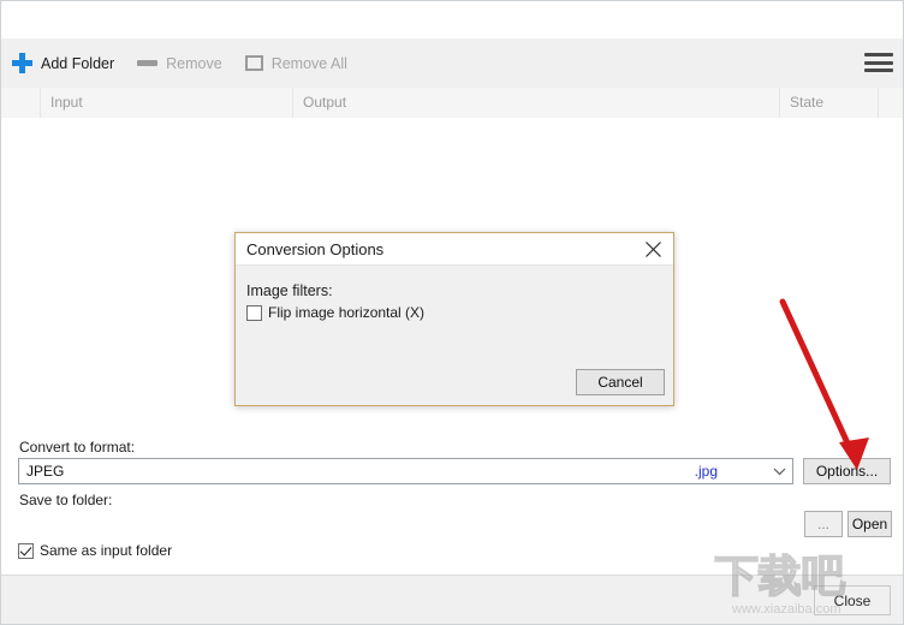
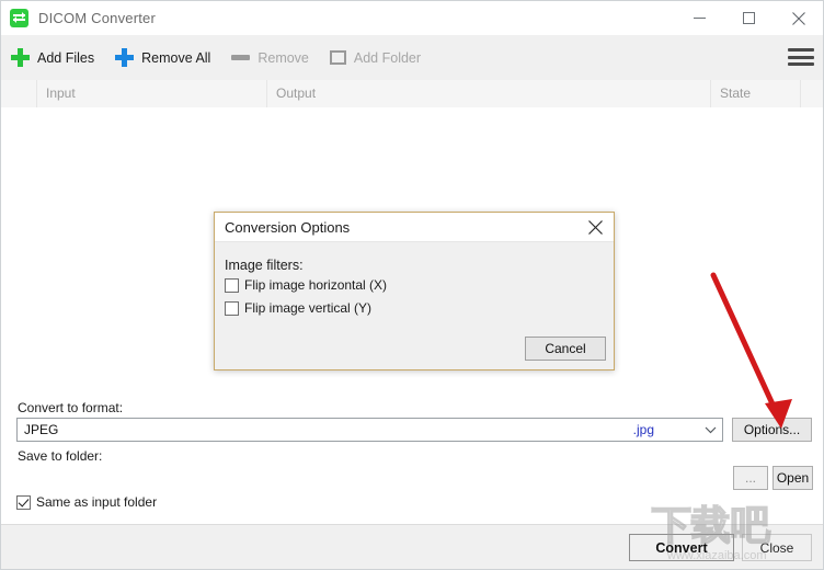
+ DICOM Converter
+ Add Files
- Add Folder
+ Remove All
  Remove
- Remove All
+ Add Folder
  Input
  Output
  State
  Convert to format:
  JPEG
  .jpg
  Options...
  Save to folder:
  ...
  Open
  Same as input folder
+ Convert
  Close
  Conversion Options
  Image filters:
  Flip image horizontal (X)
+ Flip image vertical (Y)
  Cancel
  下载吧
  www.xiazaiba.com
